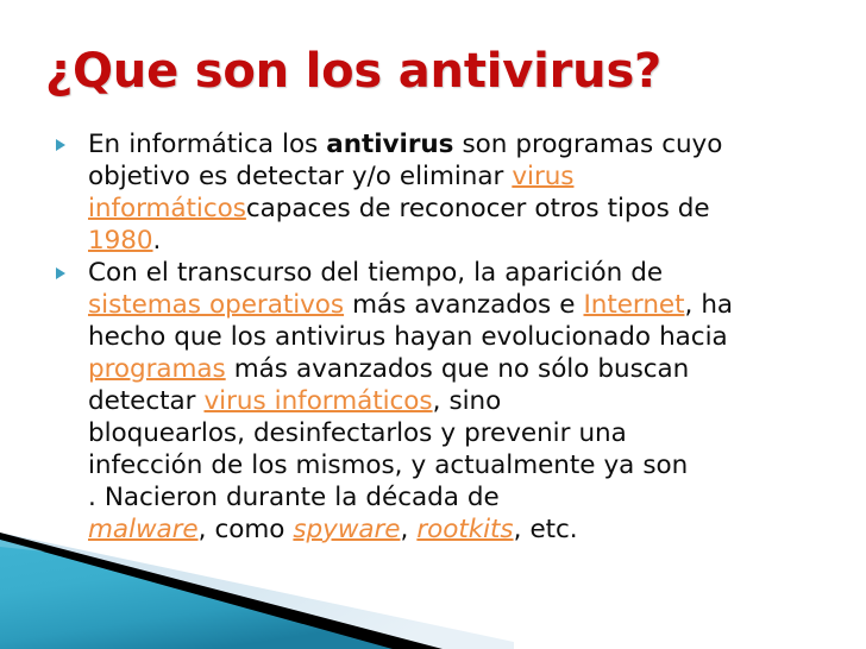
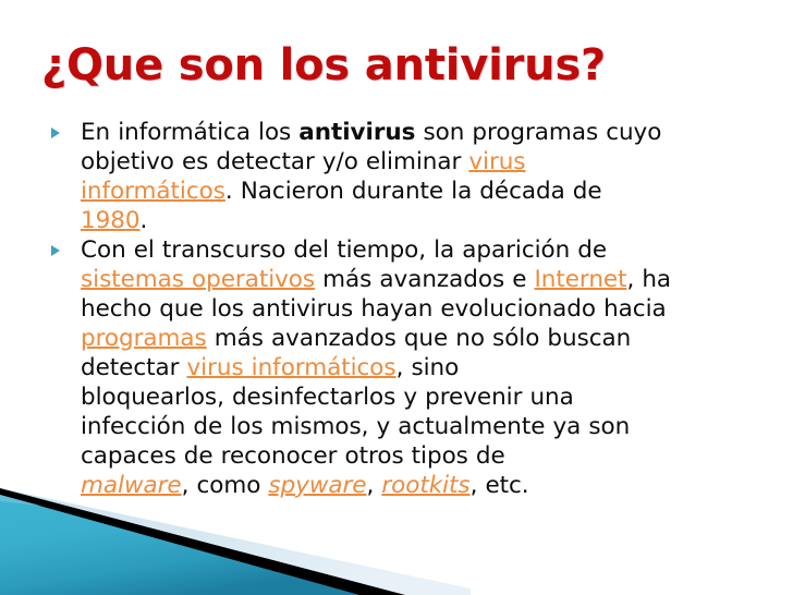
  ¿Que son los antivirus?
  En informática los antivirus son programas cuyo
  objetivo es detectar y/o eliminar virus
- informáticoscapaces de reconocer otros tipos de
+ informáticos. Nacieron durante la década de
  1980.
  Con el transcurso del tiempo, la aparición de
  sistemas operativos más avanzados e Internet, ha
  hecho que los antivirus hayan evolucionado hacia
  programas más avanzados que no sólo buscan
  detectar virus informáticos, sino
  bloquearlos, desinfectarlos y prevenir una
  infección de los mismos, y actualmente ya son
- . Nacieron durante la década de
+ capaces de reconocer otros tipos de
  malware, como spyware, rootkits, etc.
